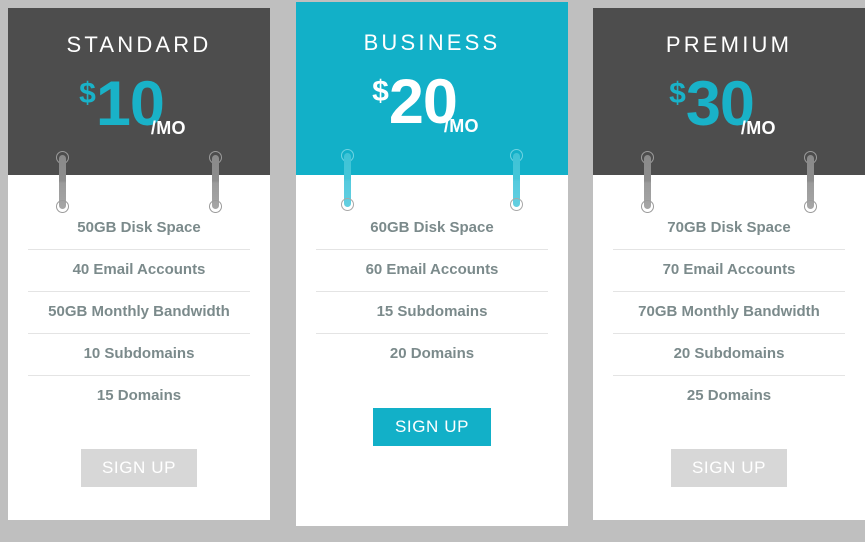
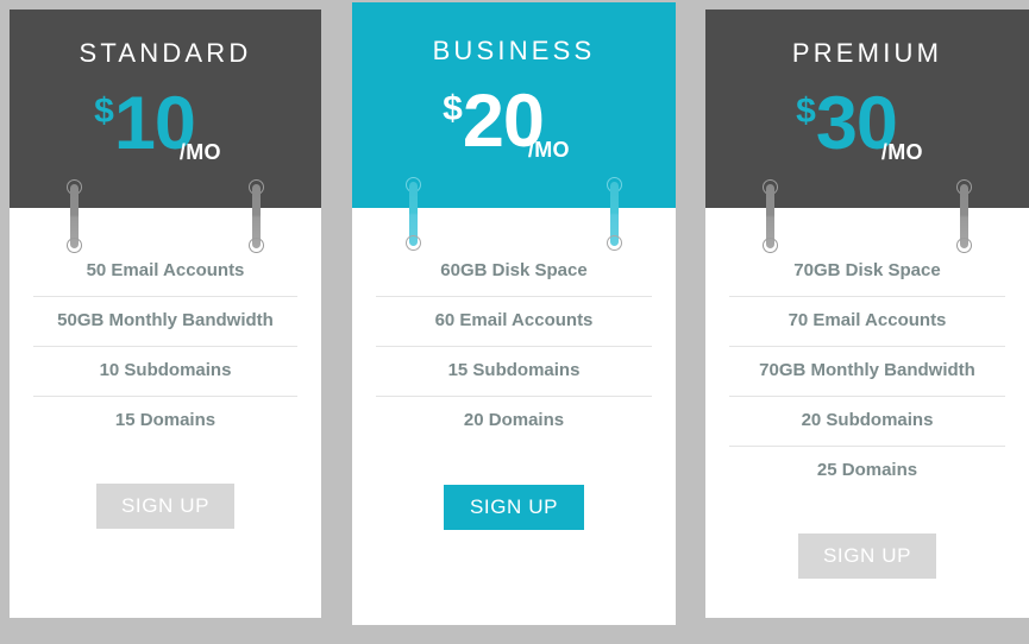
  STANDARD
  $10/MO
- 50GB Disk Space
- 40 Email Accounts
+ 50 Email Accounts
  50GB Monthly Bandwidth
  10 Subdomains
  15 Domains
  SIGN UP
  BUSINESS
  $20/MO
  60GB Disk Space
  60 Email Accounts
  15 Subdomains
  20 Domains
  SIGN UP
  PREMIUM
  $30/MO
  70GB Disk Space
  70 Email Accounts
  70GB Monthly Bandwidth
  20 Subdomains
  25 Domains
  SIGN UP
